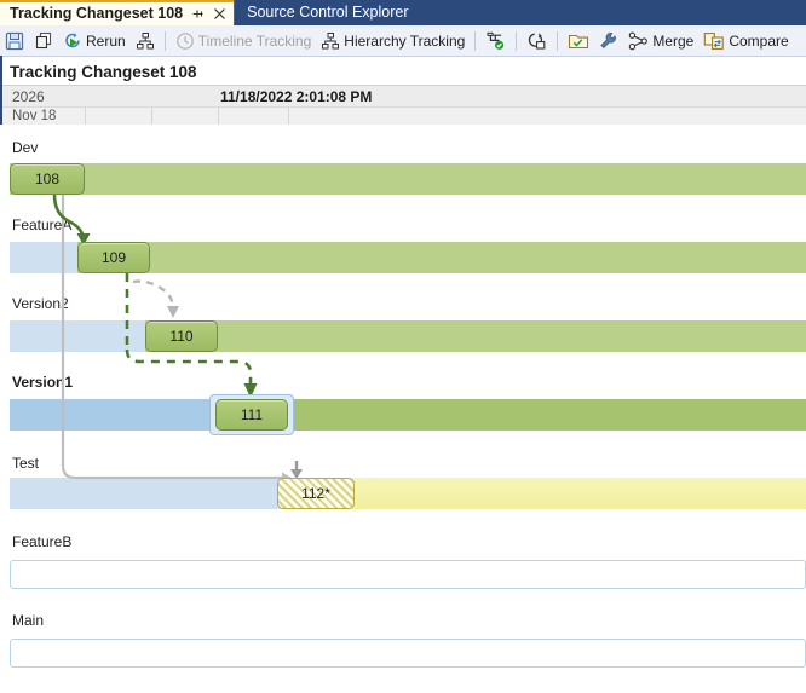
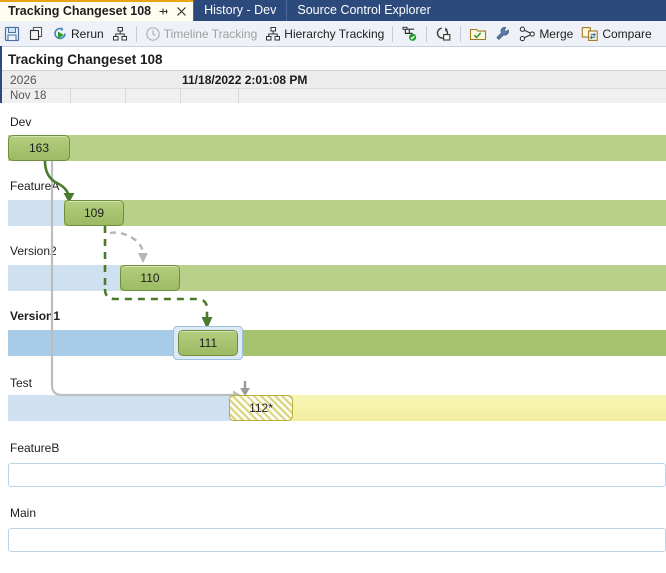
  Tracking Changeset 108
+ History - Dev
  Source Control Explorer
  Rerun
  Timeline Tracking
  Hierarchy Tracking
  Merge
  Compare
  Tracking Changeset 108
  2026
  11/18/2022 2:01:08 PM
  Nov 18
  Dev
  FeatureA
  Version2
  Version1
  Test
  FeatureB
  Main
- 108
+ 163
  109
  110
  111
  112*
